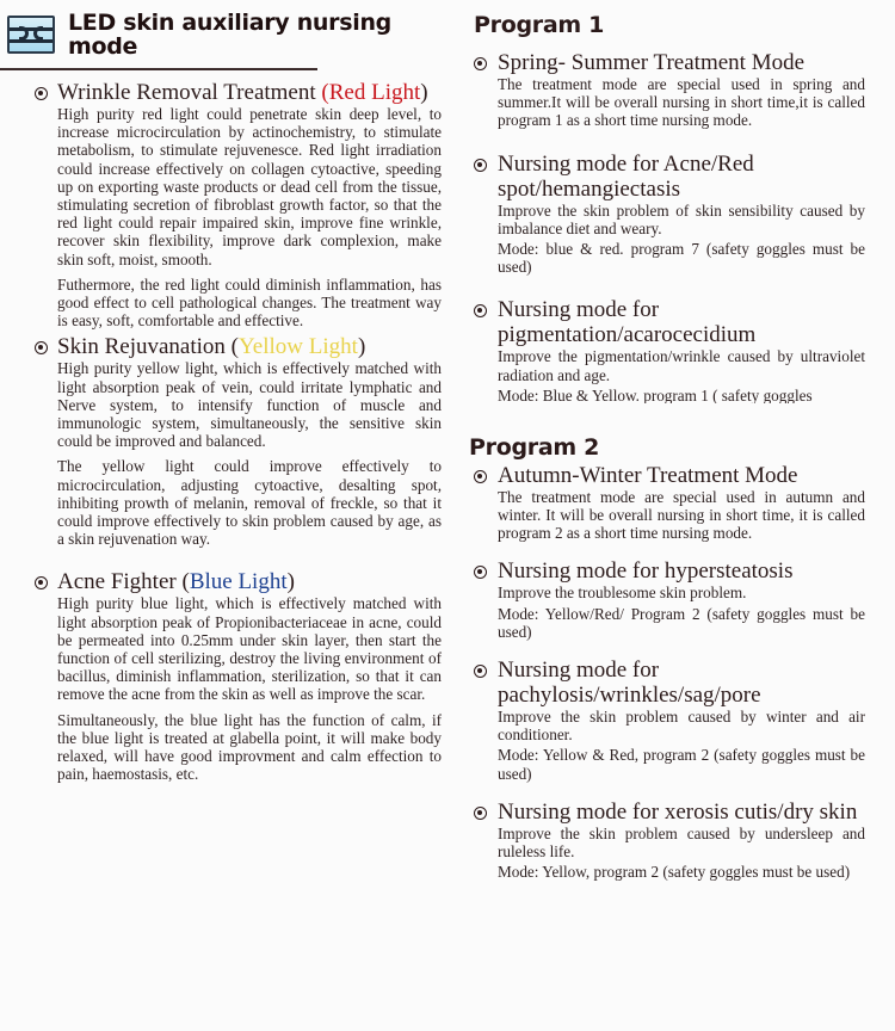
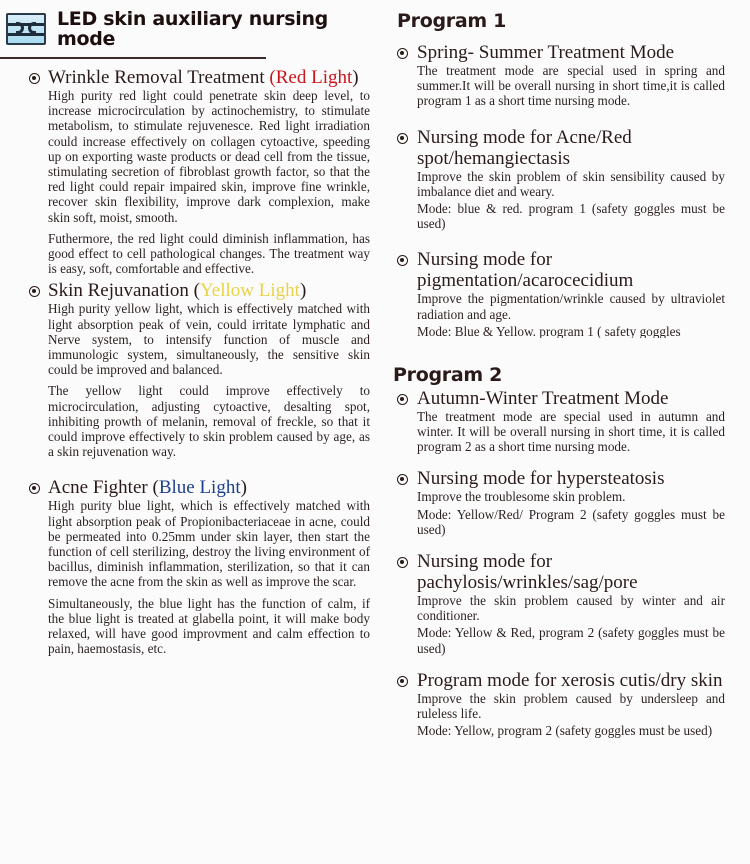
  LED skin auxiliary nursing mode
  Wrinkle Removal Treatment (Red Light)
  High purity red light could penetrate skin deep level, to increase microcirculation by actinochemistry, to stimulate metabolism, to stimulate rejuvenesce. Red light irradiation could increase effectively on collagen cytoactive, speeding up on exporting waste products or dead cell from the tissue, stimulating secretion of fibroblast growth factor, so that the red light could repair impaired skin, improve fine wrinkle, recover skin flexibility, improve dark complexion, make skin soft, moist, smooth.
  Futhermore, the red light could diminish inflammation, has good effect to cell pathological changes. The treatment way is easy, soft, comfortable and effective.
  Skin Rejuvanation (Yellow Light)
  High purity yellow light, which is effectively matched with light absorption peak of vein, could irritate lymphatic and Nerve system, to intensify function of muscle and immunologic system, simultaneously, the sensitive skin could be improved and balanced.
  The yellow light could improve effectively to microcirculation, adjusting cytoactive, desalting spot, inhibiting prowth of melanin, removal of freckle, so that it could improve effectively to skin problem caused by age, as a skin rejuvenation way.
  Acne Fighter (Blue Light)
  High purity blue light, which is effectively matched with light absorption peak of Propionibacteriaceae in acne, could be permeated into 0.25mm under skin layer, then start the function of cell sterilizing, destroy the living environment of bacillus, diminish inflammation, sterilization, so that it can remove the acne from the skin as well as improve the scar.
  Simultaneously, the blue light has the function of calm, if the blue light is treated at glabella point, it will make body relaxed, will have good improvment and calm effection to pain, haemostasis, etc.
  Program 1
  Spring- Summer Treatment Mode
  The treatment mode are special used in spring and summer.It will be overall nursing in short time,it is called program 1 as a short time nursing mode.
  Nursing mode for Acne/Red spot/hemangiectasis
  Improve the skin problem of skin sensibility caused by imbalance diet and weary.
- Mode: blue & red. program 7 (safety goggles must be used)
+ Mode: blue & red. program 1 (safety goggles must be used)
  Nursing mode for pigmentation/acarocecidium
  Improve the pigmentation/wrinkle caused by ultraviolet radiation and age.
  Mode: Blue & Yellow. program 1 ( safety goggles
  Program 2
  Autumn-Winter Treatment Mode
  The treatment mode are special used in autumn and winter. It will be overall nursing in short time, it is called program 2 as a short time nursing mode.
  Nursing mode for hypersteatosis
  Improve the troublesome skin problem.
  Mode: Yellow/Red/ Program 2 (safety goggles must be used)
  Nursing mode for pachylosis/wrinkles/sag/pore
  Improve the skin problem caused by winter and air conditioner.
  Mode: Yellow & Red, program 2 (safety goggles must be used)
- Nursing mode for xerosis cutis/dry skin
+ Program mode for xerosis cutis/dry skin
  Improve the skin problem caused by undersleep and ruleless life.
  Mode: Yellow, program 2 (safety goggles must be used)
